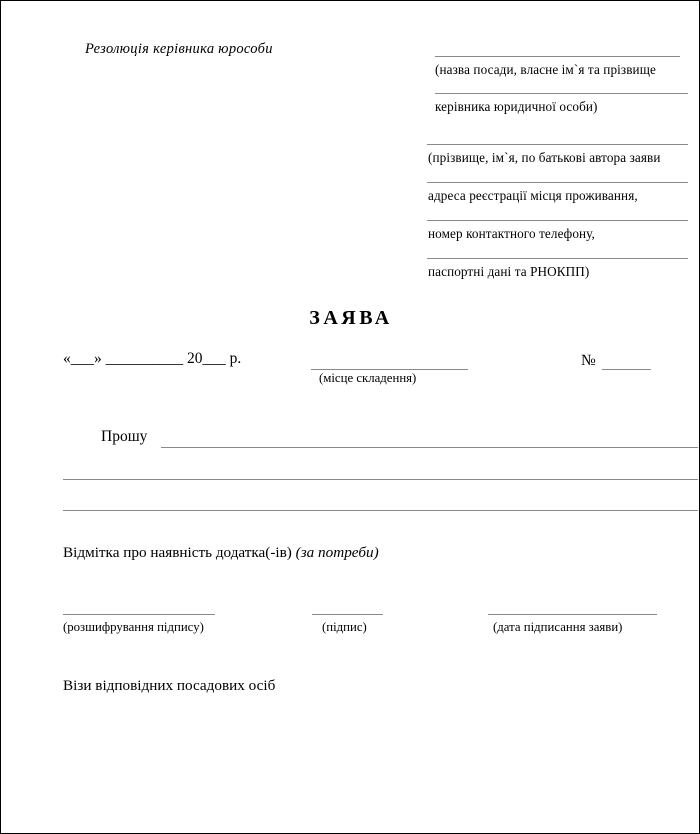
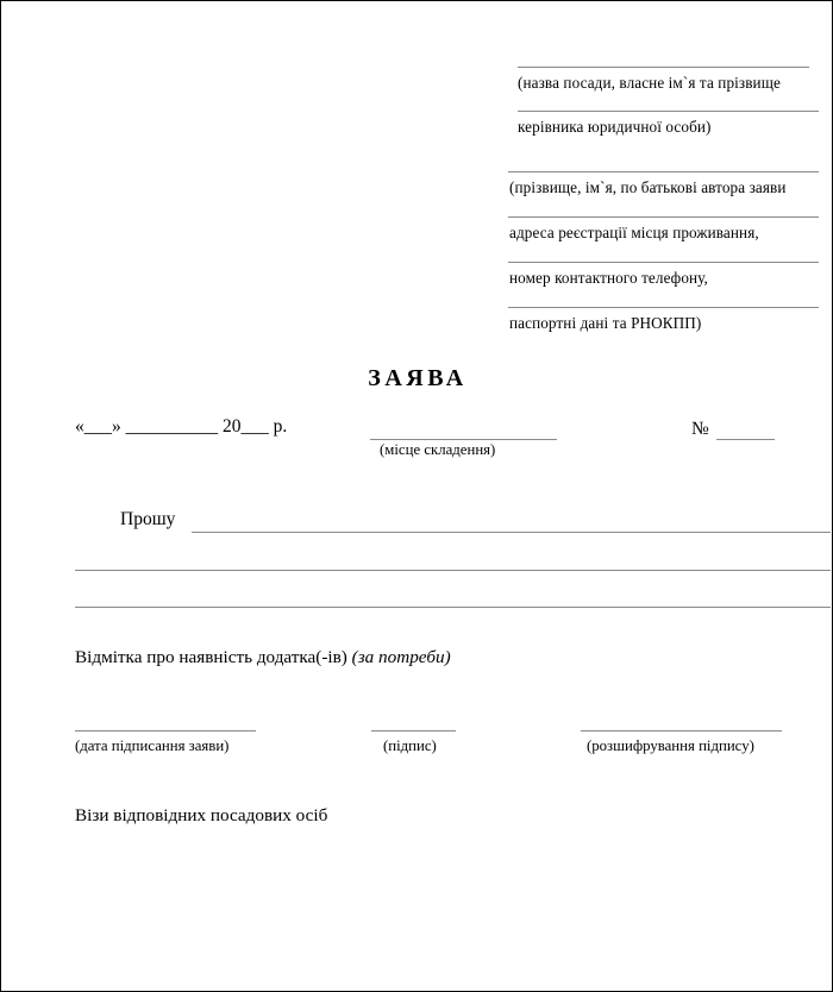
- Резолюція керівника юрособи
  (назва посади, власне ім`я та прізвище
  керівника юридичної особи)
  (прізвище, ім`я, по батькові автора заяви
  адреса реєстрації місця проживання,
  номер контактного телефону,
  паспортні дані та РНОКПП)
  ЗАЯВА
  «___» __________ 20___ р.
  (місце складення)
  №
  Прошу
  Відмітка про наявність додатка(-ів) (за потреби)
- (розшифрування підпису)
+ (дата підписання заяви)
  (підпис)
- (дата підписання заяви)
+ (розшифрування підпису)
  Візи відповідних посадових осіб
